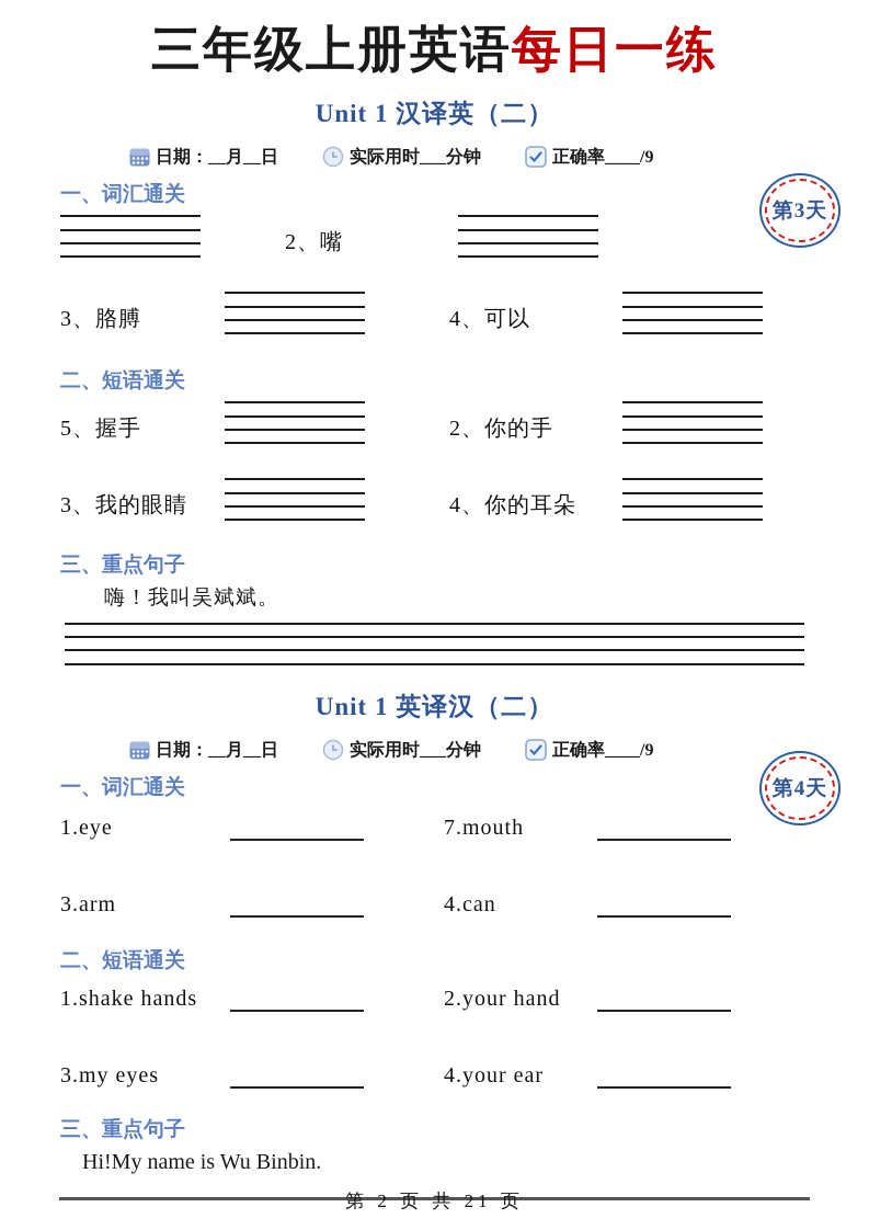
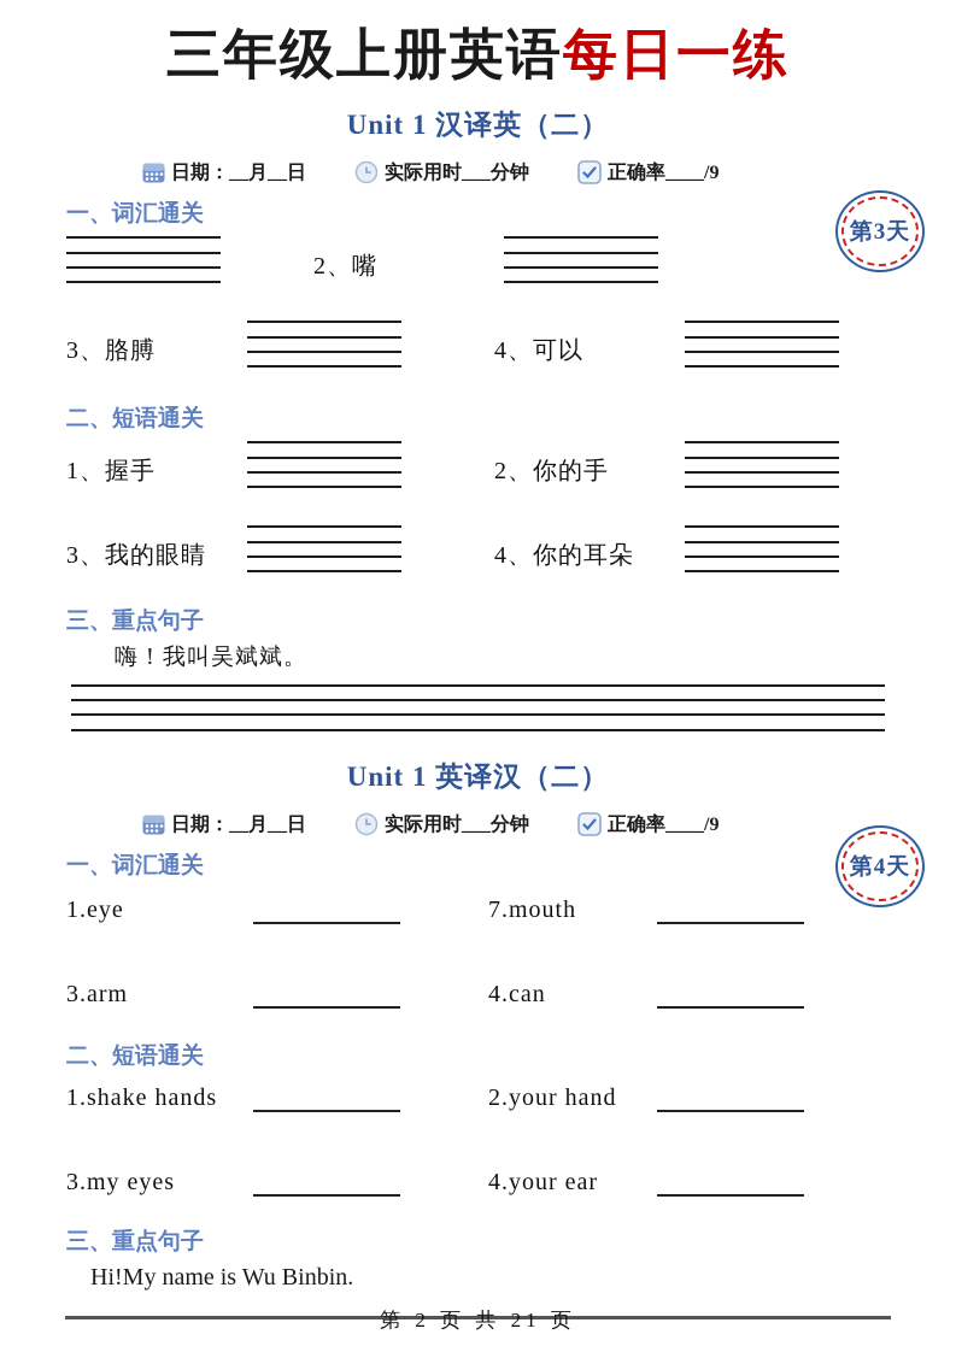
  三年级上册英语每日一练
  Unit 1 汉译英（二）
  日期：__月__日
  实际用时___分钟
  正确率____/9
  第3天
  一、词汇通关
  2、嘴
  3、胳膊
  4、可以
  二、短语通关
- 5、握手
+ 1、握手
  2、你的手
  3、我的眼睛
  4、你的耳朵
  三、重点句子
  嗨！我叫吴斌斌。
  Unit 1 英译汉（二）
  日期：__月__日
  实际用时___分钟
  正确率____/9
  第4天
  一、词汇通关
  1.eye
  7.mouth
  3.arm
  4.can
  二、短语通关
  1.shake hands
  2.your hand
  3.my eyes
  4.your ear
  三、重点句子
  Hi!My name is Wu Binbin.
  第 2 页 共 21 页
